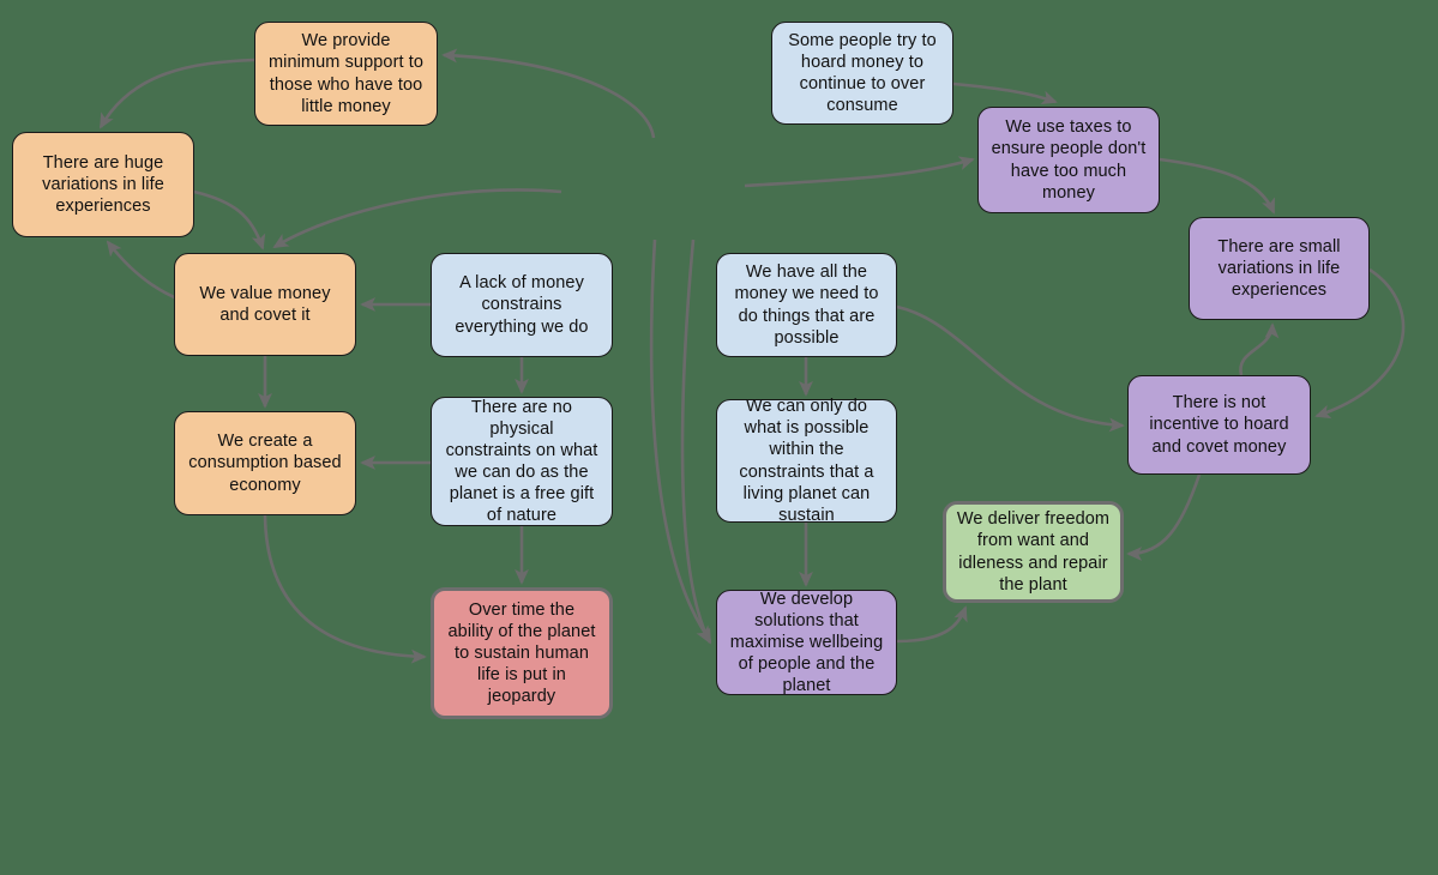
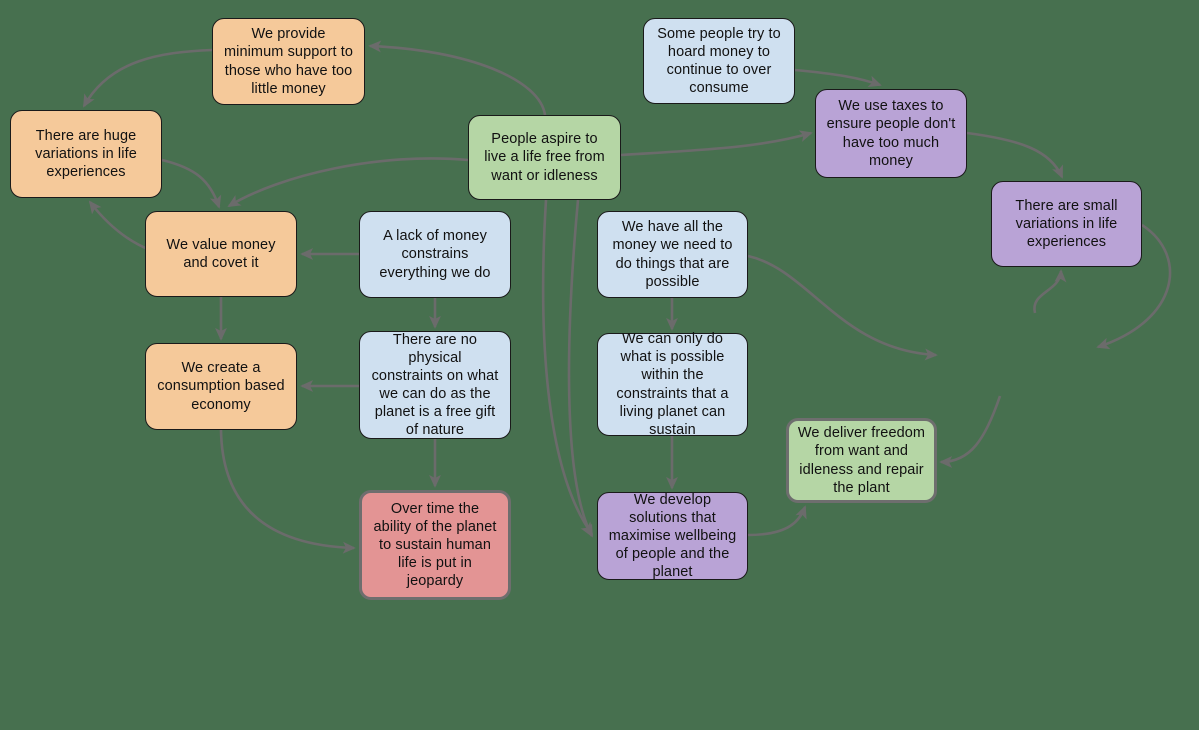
  We provide
  minimum support to
  those who have too
  little money
  There are huge
  variations in life
  experiences
+ People aspire to
+ live a life free from
+ want or idleness
  Some people try to
  hoard money to
  continue to over
  consume
  We use taxes to
  ensure people don't
  have too much
  money
  There are small
  variations in life
  experiences
  We value money
  and covet it
  A lack of money
  constrains
  everything we do
  We have all the
  money we need to
  do things that are
  possible
- There is not
- incentive to hoard
- and covet money
  We create a
  consumption based
  economy
  There are no
  physical
  constraints on what
  we can do as the
  planet is a free gift
  of nature
  We can only do
  what is possible
  within the
  constraints that a
  living planet can
  sustain
  We deliver freedom
  from want and
  idleness and repair
  the plant
  Over time the
  ability of the planet
  to sustain human
  life is put in
  jeopardy
  We develop
  solutions that
  maximise wellbeing
  of people and the
  planet
